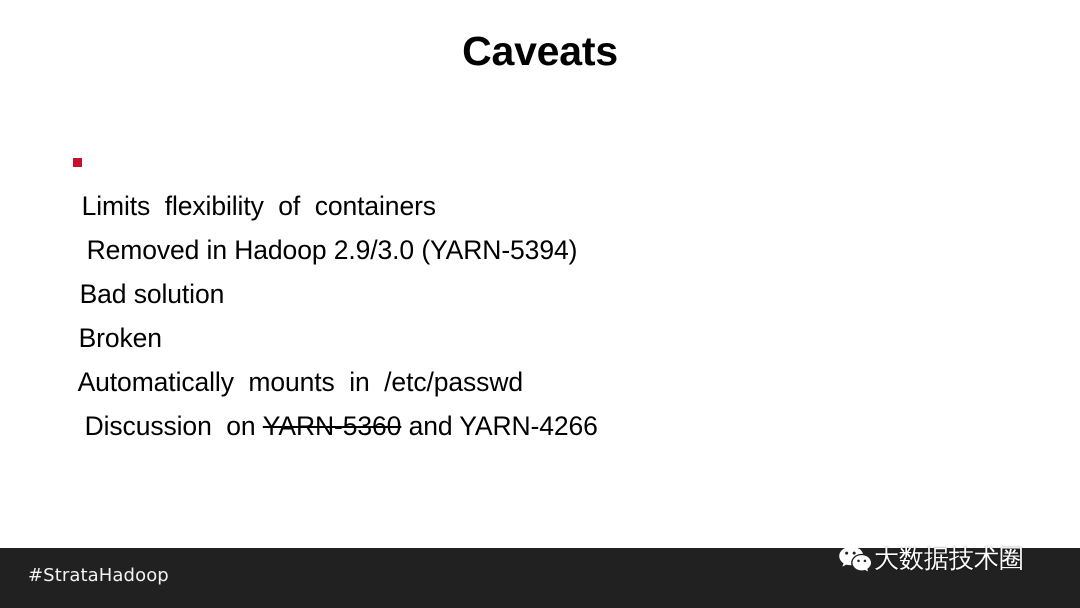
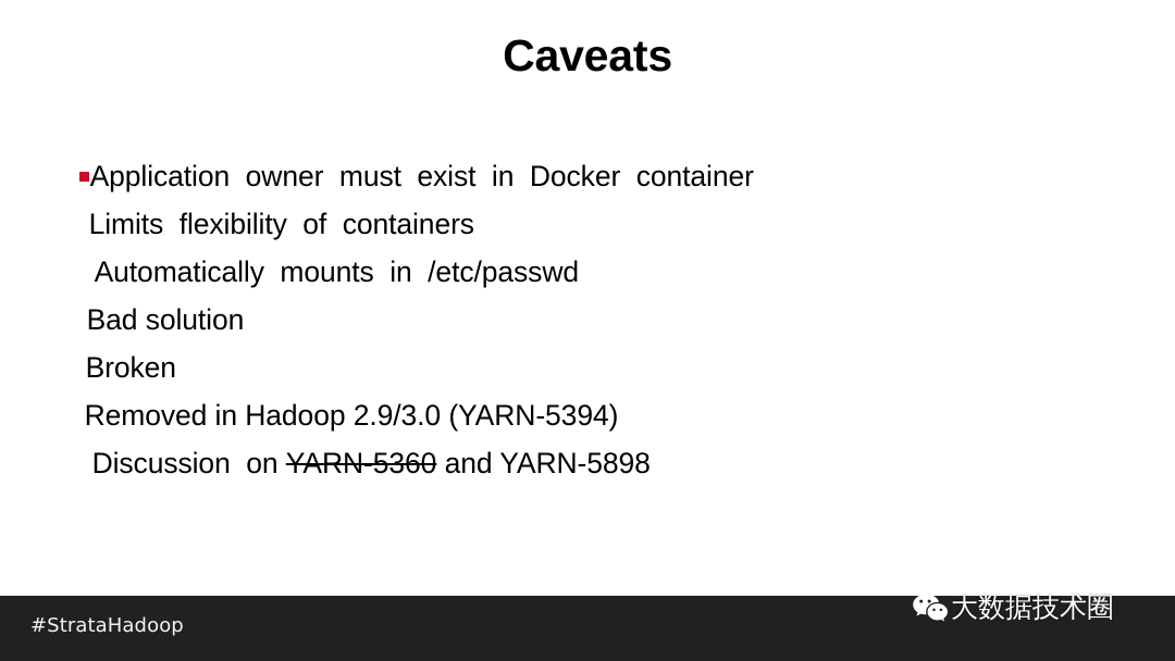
  Caveats
+ Application owner must exist in Docker container
  Limits flexibility of containers
- Removed in Hadoop 2.9/3.0 (YARN-5394)
+ Automatically mounts in /etc/passwd
  Bad solution
  Broken
- Automatically mounts in /etc/passwd
+ Removed in Hadoop 2.9/3.0 (YARN-5394)
- Discussion on YARN-5360 and YARN-4266
+ Discussion on YARN-5360 and YARN-5898
  #StrataHadoop
  大数据技术圈
